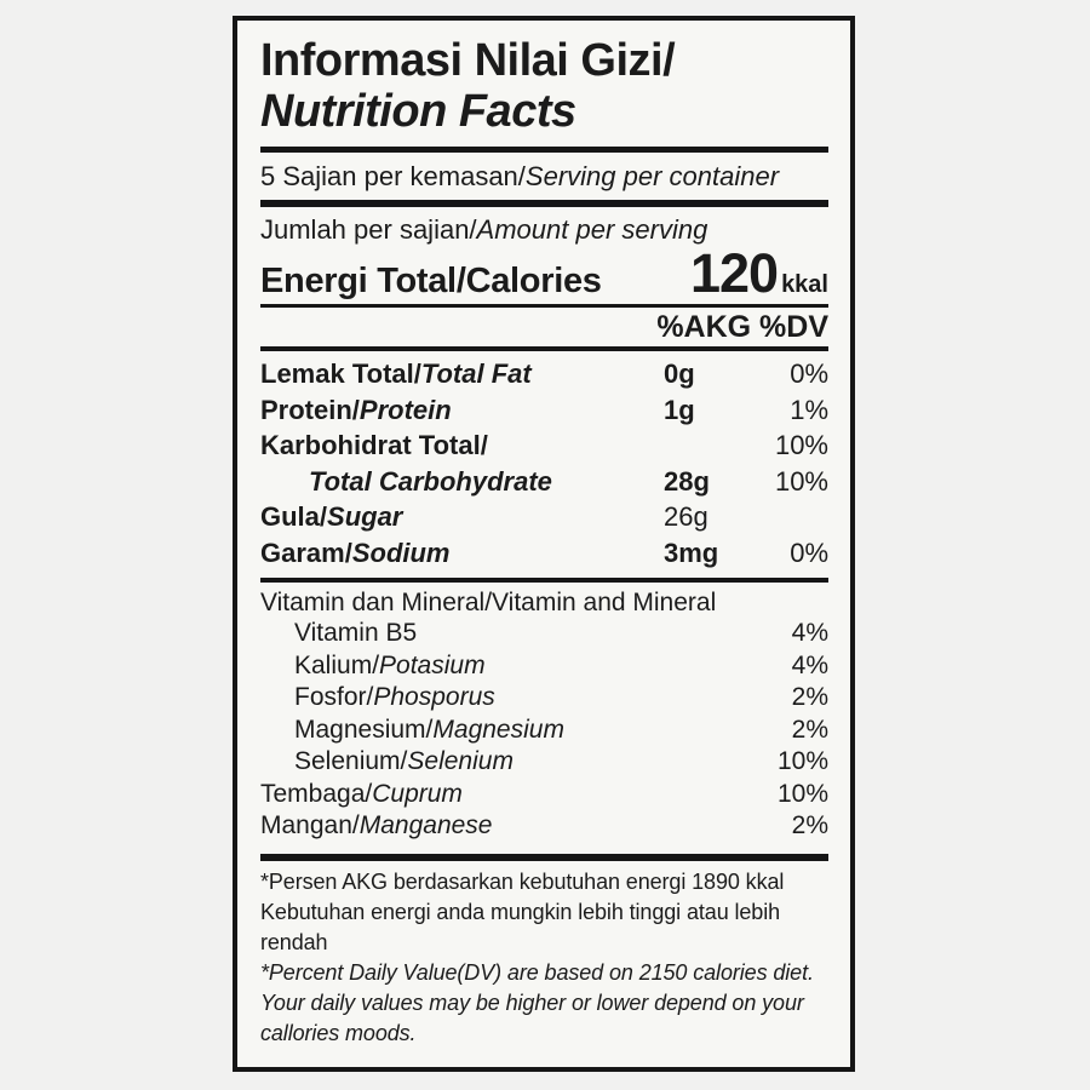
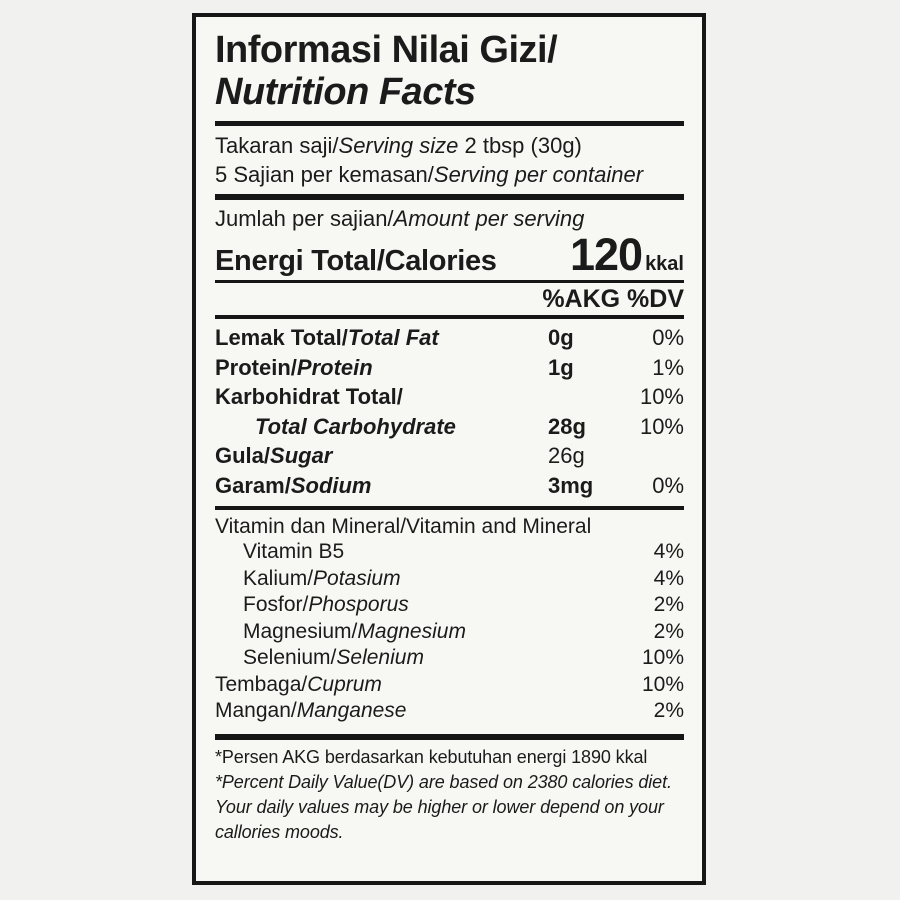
  Informasi Nilai Gizi/
  Nutrition Facts
+ Takaran saji/Serving size 2 tbsp (30g)
  5 Sajian per kemasan/Serving per container
  Jumlah per sajian/Amount per serving
  Energi Total/Calories
  120
  kkal
  %AKG %DV
  Lemak Total/Total Fat
  0g
  0%
  Protein/Protein
  1g
  1%
  Karbohidrat Total/
  10%
  Total Carbohydrate
  28g
  10%
  Gula/Sugar
  26g
  Garam/Sodium
  3mg
  0%
  Vitamin dan Mineral/Vitamin and Mineral
  Vitamin B5
  4%
  Kalium/Potasium
  4%
  Fosfor/Phosporus
  2%
  Magnesium/Magnesium
  2%
  Selenium/Selenium
  10%
  Tembaga/Cuprum
  10%
  Mangan/Manganese
  2%
  *Persen AKG berdasarkan kebutuhan energi 1890 kkal
- Kebutuhan energi anda mungkin lebih tinggi atau lebih rendah
- *Percent Daily Value(DV) are based on 2150 calories diet. Your daily values may be higher or lower depend on your callories moods.
+ *Percent Daily Value(DV) are based on 2380 calories diet. Your daily values may be higher or lower depend on your callories moods.
